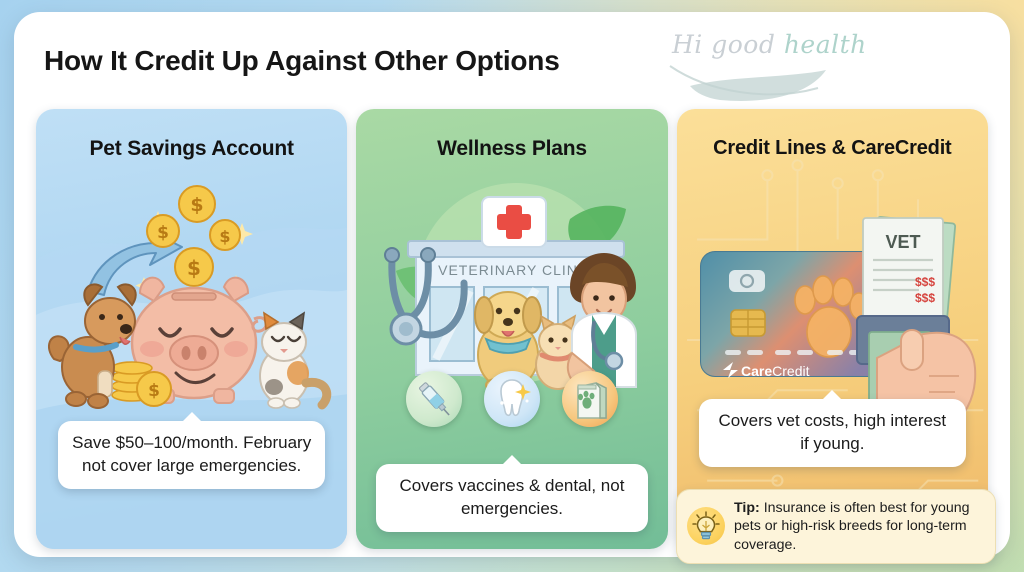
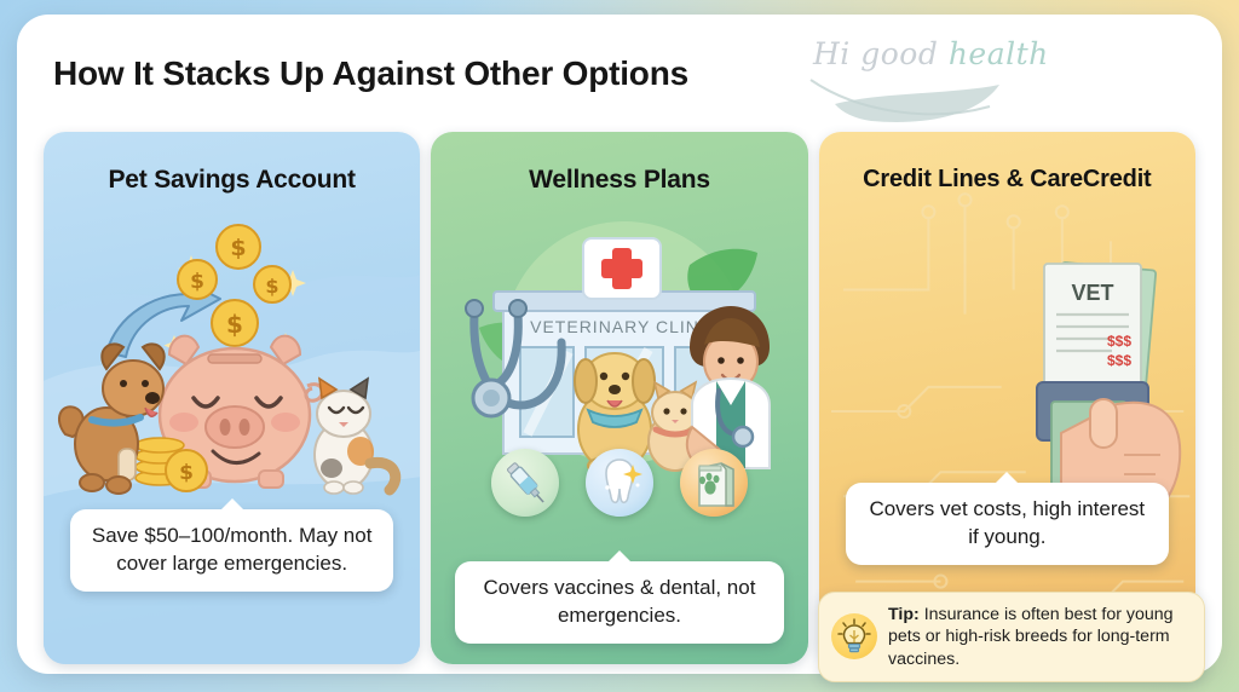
  Hi good health
- How It Credit Up Against Other Options
+ How It Stacks Up Against Other Options
  Pet Savings Account
  $
  $
  $
  $
  $
- Save $50–100/month. February not cover large emergencies.
+ Save $50–100/month. May not cover large emergencies.
  Wellness Plans
  VETERINARY CLIN
  Covers vaccines & dental, not emergencies.
  Credit Lines & CareCredit
- CareCredit
  VET
  $$$
  $$$
  Covers vet costs, high interest if young.
- Tip: Insurance is often best for young pets or high-risk breeds for long-term coverage.
+ Tip: Insurance is often best for young pets or high-risk breeds for long-term vaccines.
